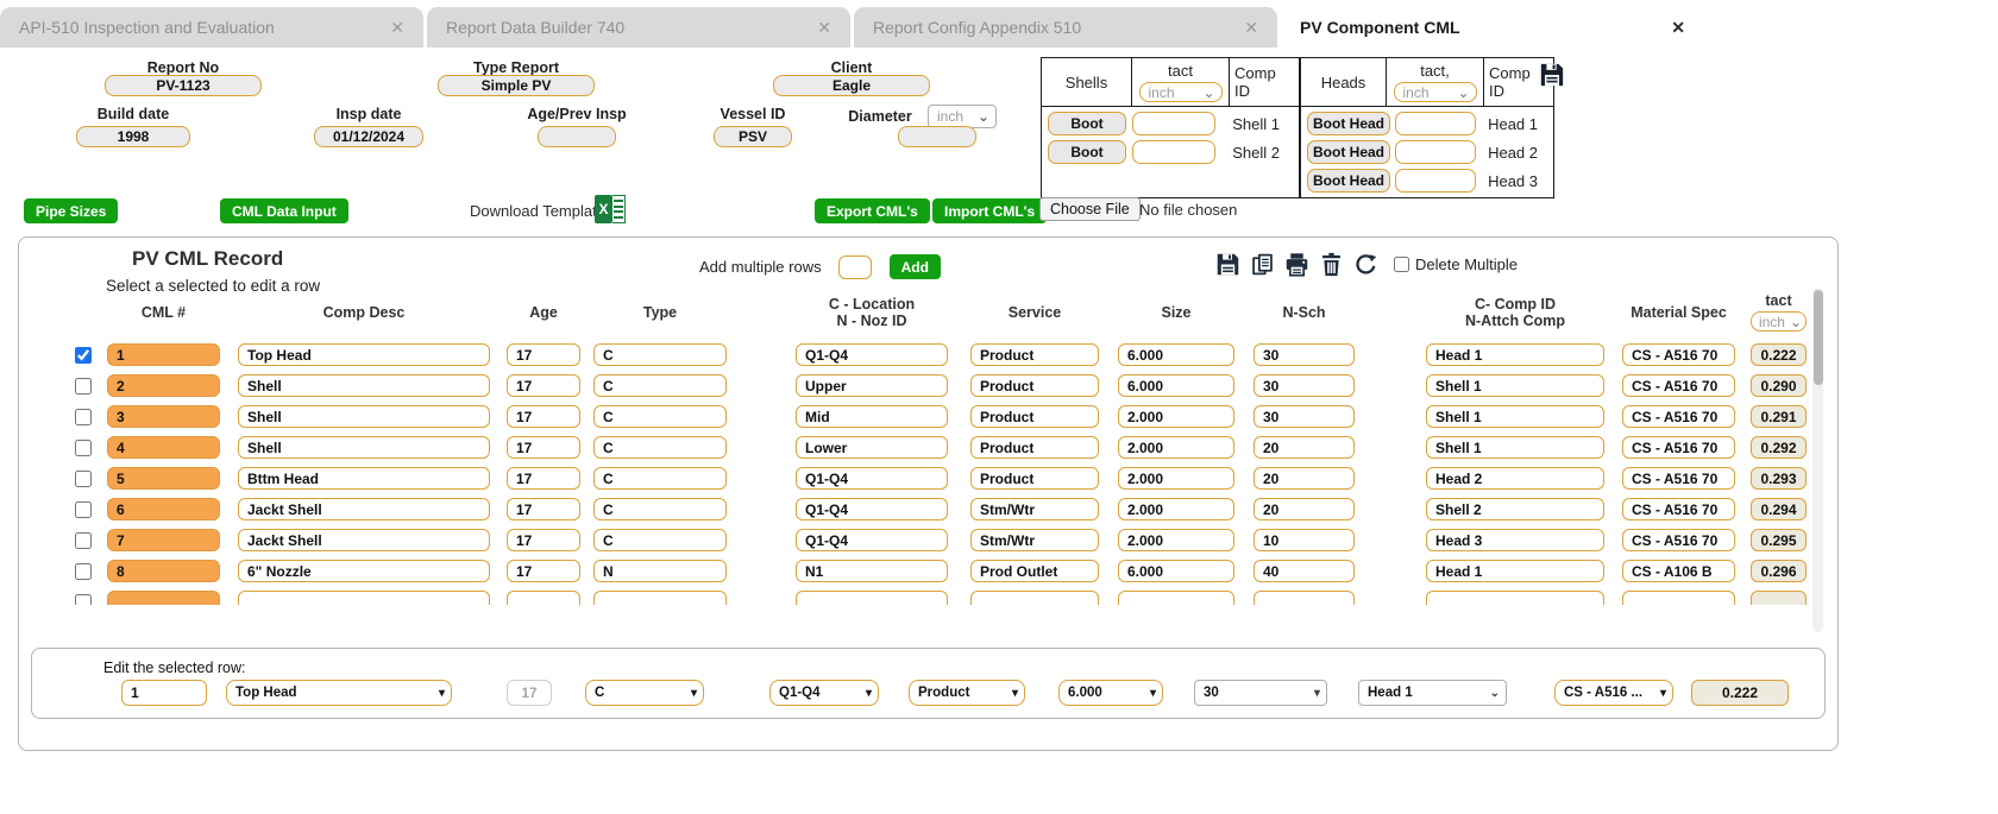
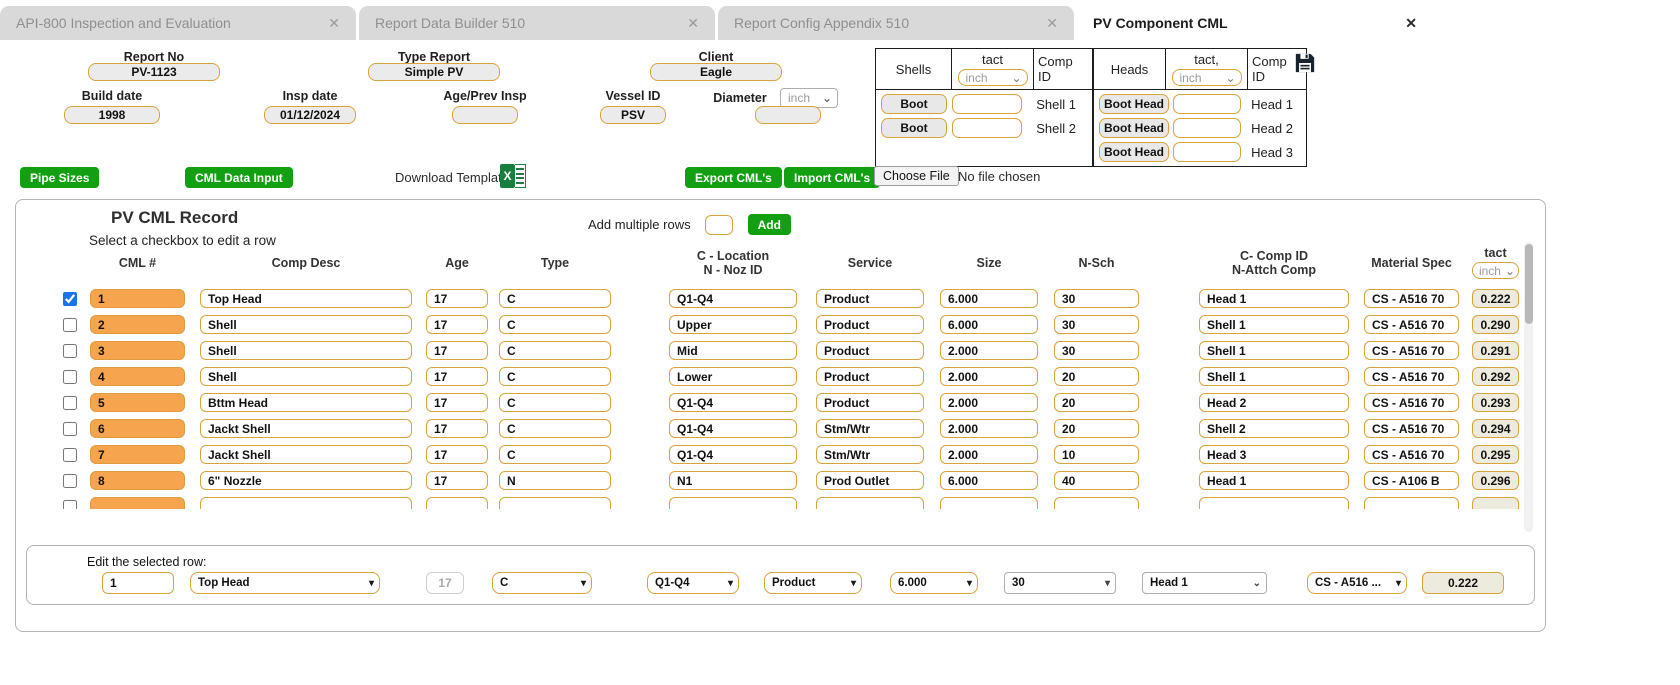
- API-510 Inspection and Evaluation
+ API-800 Inspection and Evaluation
  ✕
- Report Data Builder 740
+ Report Data Builder 510
  ✕
  Report Config Appendix 510
  ✕
  PV Component CML
  ✕
  Report No
  PV-1123
  Type Report
  Simple PV
  Client
  Eagle
  Build date
  1998
  Insp date
  01/12/2024
  Age/Prev Insp
  Vessel ID
  PSV
  Diameter
  inch
  ⌄
  Shells
  tact
  inch
  ⌄
  Comp ID
  Boot
  Shell 1
  Boot
  Shell 2
  Heads
  tact,
  inch
  ⌄
  Comp ID
  Boot Head
  Head 1
  Boot Head
  Head 2
  Boot Head
  Head 3
  Pipe Sizes
  CML Data Input
  Download Templa
  X
  Export CML's
  Import CML's
  Choose File
  No file chosen
  PV CML Record
- Select a selected to edit a row
+ Select a checkbox to edit a row
  Add multiple rows
  Add
- Delete Multiple
  CML #
  Comp Desc
  Age
  Type
  C - Location
  N - Noz ID
  Service
  Size
  N-Sch
  C- Comp ID
  N-Attch Comp
  Material Spec
  tact
  inch
  ⌄
  1
  Top Head
  17
  C
  Q1-Q4
  Product
  6.000
  30
  Head 1
  CS - A516 70
  0.222
  2
  Shell
  17
  C
  Upper
  Product
  6.000
  30
  Shell 1
  CS - A516 70
  0.290
  3
  Shell
  17
  C
  Mid
  Product
  2.000
  30
  Shell 1
  CS - A516 70
  0.291
  4
  Shell
  17
  C
  Lower
  Product
  2.000
  20
  Shell 1
  CS - A516 70
  0.292
  5
  Bttm Head
  17
  C
  Q1-Q4
  Product
  2.000
  20
  Head 2
  CS - A516 70
  0.293
  6
  Jackt Shell
  17
  C
  Q1-Q4
  Stm/Wtr
  2.000
  20
  Shell 2
  CS - A516 70
  0.294
  7
  Jackt Shell
  17
  C
  Q1-Q4
  Stm/Wtr
  2.000
  10
  Head 3
  CS - A516 70
  0.295
  8
  6" Nozzle
  17
  N
  N1
  Prod Outlet
  6.000
  40
  Head 1
  CS - A106 B
  0.296
  Edit the selected row:
  1
  Top Head
  ▾
  17
  C
  ▾
  Q1-Q4
  ▾
  Product
  ▾
  6.000
  ▾
  30
  ▾
  Head 1
  ⌄
  CS - A516 ...
  ▾
  0.222
